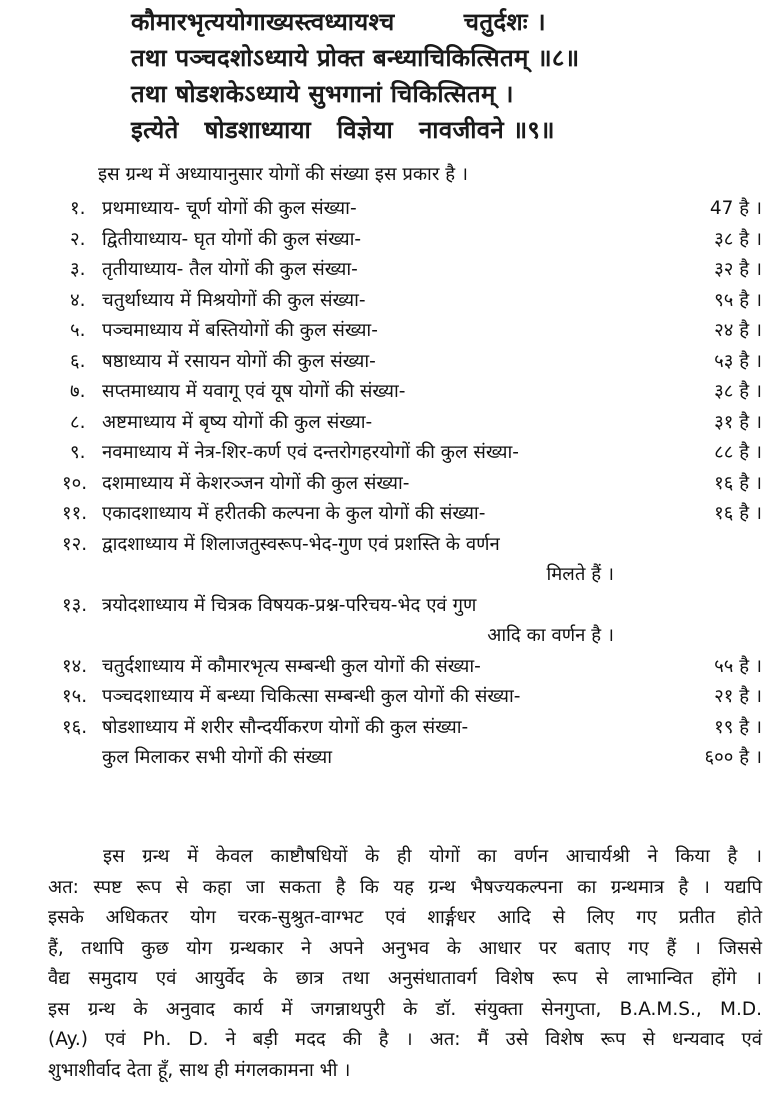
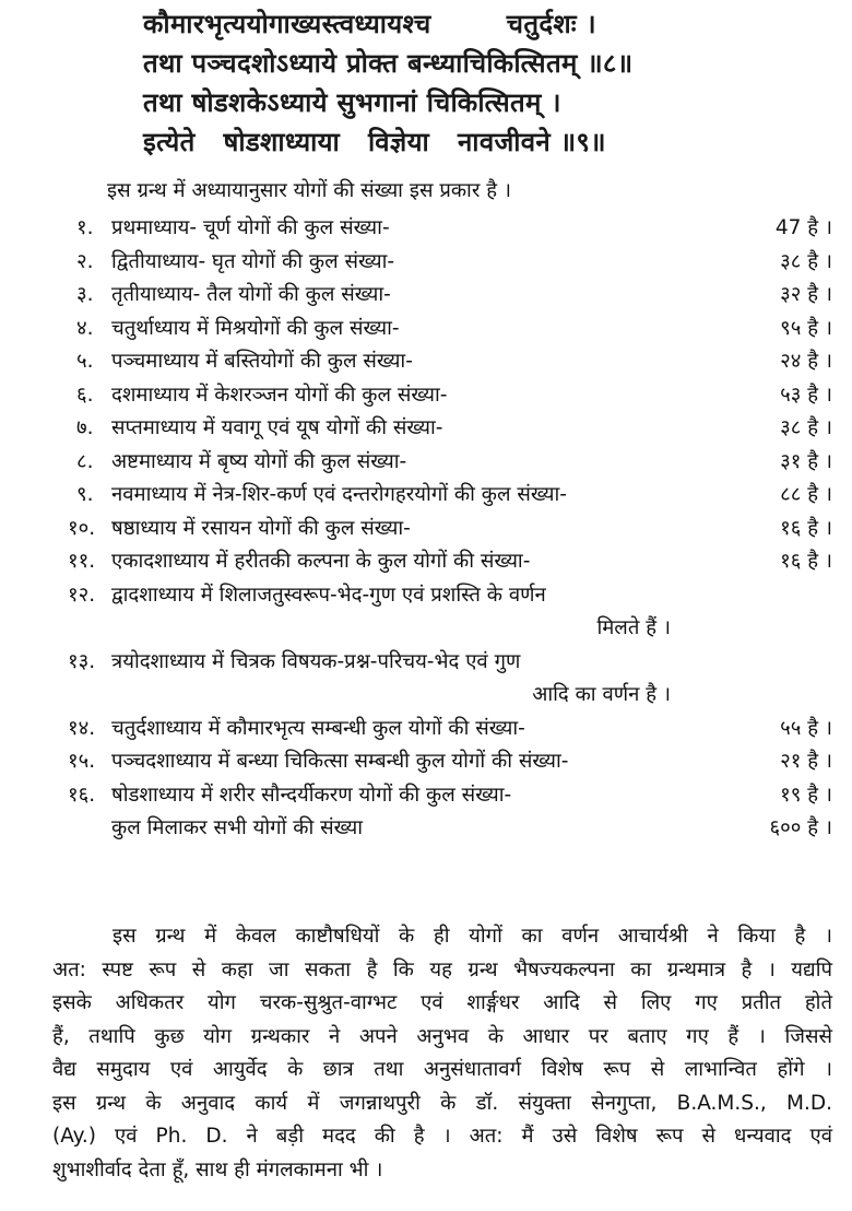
  कौमारभृत्ययोगाख्यस्त्वध्यायश्च चतुर्दशः ।
  तथा पञ्चदशोऽध्याये प्रोक्त बन्ध्याचिकित्सितम् ॥८॥
  तथा षोडशकेऽध्याये सुभगानां चिकित्सितम् ।
  इत्येते षोडशाध्याया विज्ञेया नावजीवने ॥९॥
  इस ग्रन्थ में अध्यायानुसार योगों की संख्या इस प्रकार है ।
  १.
  प्रथमाध्याय- चूर्ण योगों की कुल संख्या-
  47 है ।
  २.
  द्वितीयाध्याय- घृत योगों की कुल संख्या-
  ३८ है ।
  ३.
  तृतीयाध्याय- तैल योगों की कुल संख्या-
  ३२ है ।
  ४.
  चतुर्थाध्याय में मिश्रयोगों की कुल संख्या-
  ९५ है ।
  ५.
  पञ्चमाध्याय में बस्तियोगों की कुल संख्या-
  २४ है ।
  ६.
- षष्ठाध्याय में रसायन योगों की कुल संख्या-
+ दशमाध्याय में केशरञ्जन योगों की कुल संख्या-
  ५३ है ।
  ७.
  सप्तमाध्याय में यवागू एवं यूष योगों की संख्या-
  ३८ है ।
  ८.
  अष्टमाध्याय में बृष्य योगों की कुल संख्या-
  ३१ है ।
  ९.
  नवमाध्याय में नेत्र-शिर-कर्ण एवं दन्तरोगहरयोगों की कुल संख्या-
  ८८ है ।
  १०.
- दशमाध्याय में केशरञ्जन योगों की कुल संख्या-
+ षष्ठाध्याय में रसायन योगों की कुल संख्या-
  १६ है ।
  ११.
  एकादशाध्याय में हरीतकी कल्पना के कुल योगों की संख्या-
  १६ है ।
  १२.
  द्वादशाध्याय में शिलाजतुस्वरूप-भेद-गुण एवं प्रशस्ति के वर्णन
  मिलते हैं ।
  १३.
  त्रयोदशाध्याय में चित्रक विषयक-प्रश्न-परिचय-भेद एवं गुण
  आदि का वर्णन है ।
  १४.
  चतुर्दशाध्याय में कौमारभृत्य सम्बन्धी कुल योगों की संख्या-
  ५५ है ।
  १५.
  पञ्चदशाध्याय में बन्ध्या चिकित्सा सम्बन्धी कुल योगों की संख्या-
  २१ है ।
  १६.
  षोडशाध्याय में शरीर सौन्दर्यीकरण योगों की कुल संख्या-
  १९ है ।
  कुल मिलाकर सभी योगों की संख्या
  ६०० है ।
  इस ग्रन्थ में केवल काष्टौषधियों के ही योगों का वर्णन आचार्यश्री ने किया है ।
  अत: स्पष्ट रूप से कहा जा सकता है कि यह ग्रन्थ भैषज्यकल्पना का ग्रन्थमात्र है । यद्यपि
  इसके अधिकतर योग चरक-सुश्रुत-वाग्भट एवं शार्ङ्गधर आदि से लिए गए प्रतीत होते
  हैं, तथापि कुछ योग ग्रन्थकार ने अपने अनुभव के आधार पर बताए गए हैं । जिससे
  वैद्य समुदाय एवं आयुर्वेद के छात्र तथा अनुसंधातावर्ग विशेष रूप से लाभान्वित होंगे ।
  इस ग्रन्थ के अनुवाद कार्य में जगन्नाथपुरी के डॉ. संयुक्ता सेनगुप्ता, B.A.M.S., M.D.
  (Ay.) एवं Ph. D. ने बड़ी मदद की है । अत: मैं उसे विशेष रूप से धन्यवाद एवं
  शुभाशीर्वाद देता हूँ, साथ ही मंगलकामना भी ।
